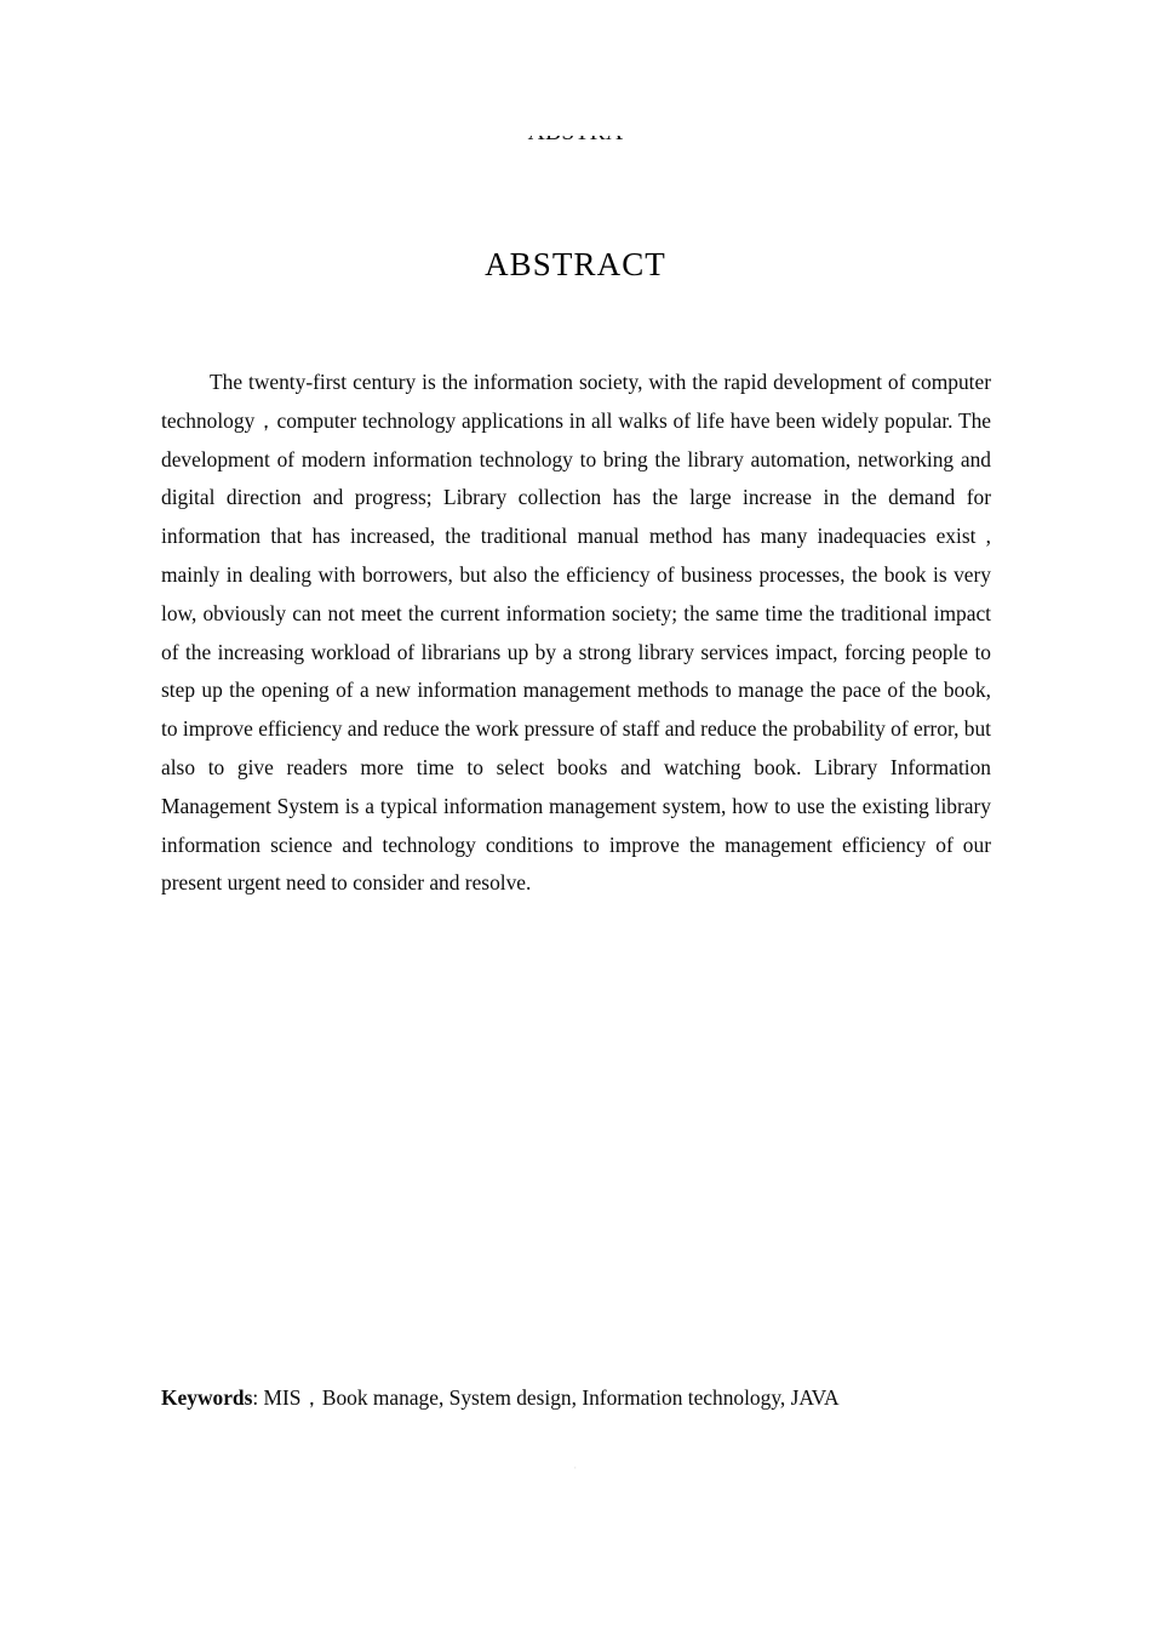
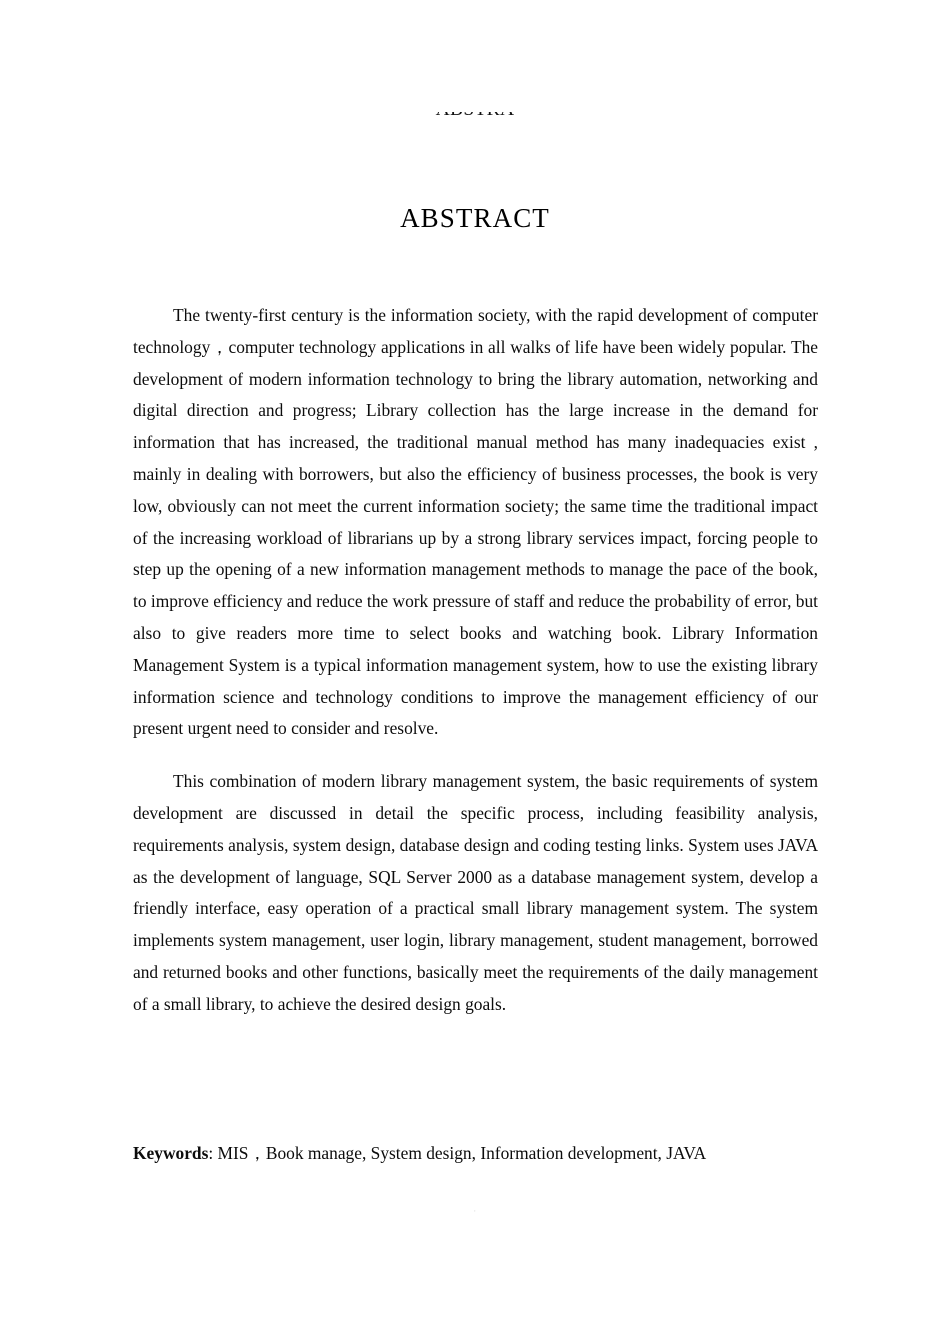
  ABSTRACT
  The twenty-first century is the information society, with the rapid development of computer technology，computer technology applications in all walks of life have been widely popular. The development of modern information technology to bring the library automation, networking and digital direction and progress; Library collection has the large increase in the demand for information that has increased, the traditional manual method has many inadequacies exist , mainly in dealing with borrowers, but also the efficiency of business processes, the book is very low, obviously can not meet the current information society; the same time the traditional impact of the increasing workload of librarians up by a strong library services impact, forcing people to step up the opening of a new information management methods to manage the pace of the book, to improve efficiency and reduce the work pressure of staff and reduce the probability of error, but also to give readers more time to select books and watching book. Library Information Management System is a typical information management system, how to use the existing library information science and technology conditions to improve the management efficiency of our present urgent need to consider and resolve.
+ This combination of modern library management system, the basic requirements of system development are discussed in detail the specific process, including feasibility analysis, requirements analysis, system design, database design and coding testing links. System uses JAVA as the development of language, SQL Server 2000 as a database management system, develop a friendly interface, easy operation of a practical small library management system. The system implements system management, user login, library management, student management, borrowed and returned books and other functions, basically meet the requirements of the daily management of a small library, to achieve the desired design goals.
- Keywords: MIS，Book manage, System design, Information technology, JAVA
+ Keywords: MIS，Book manage, System design, Information development, JAVA
